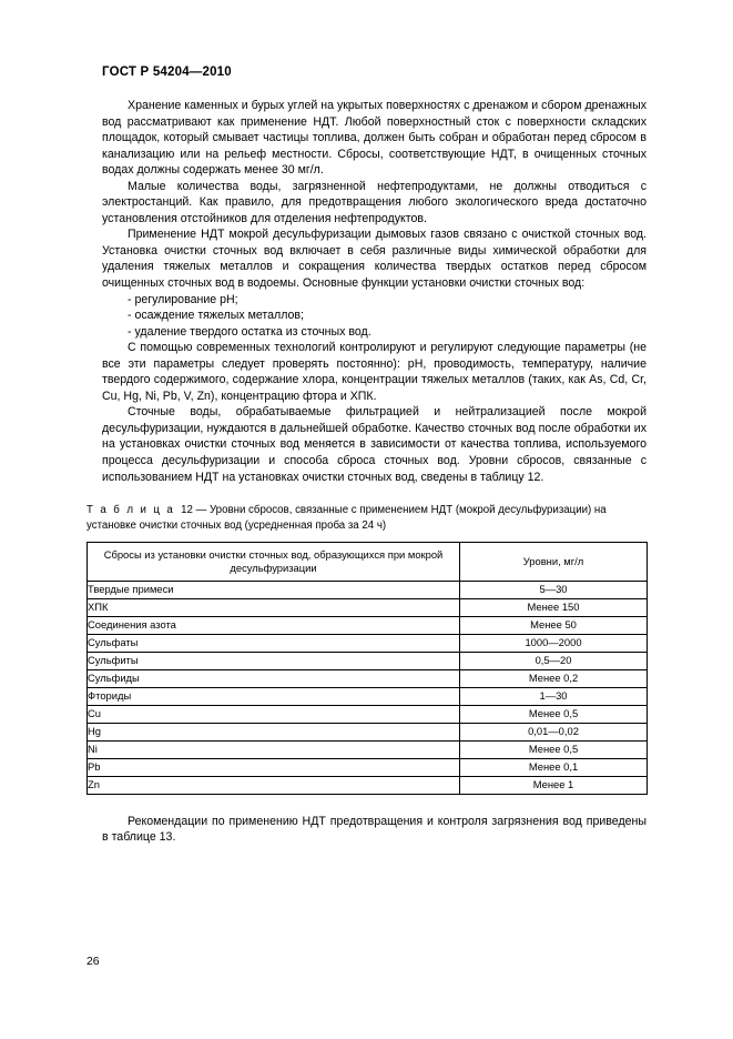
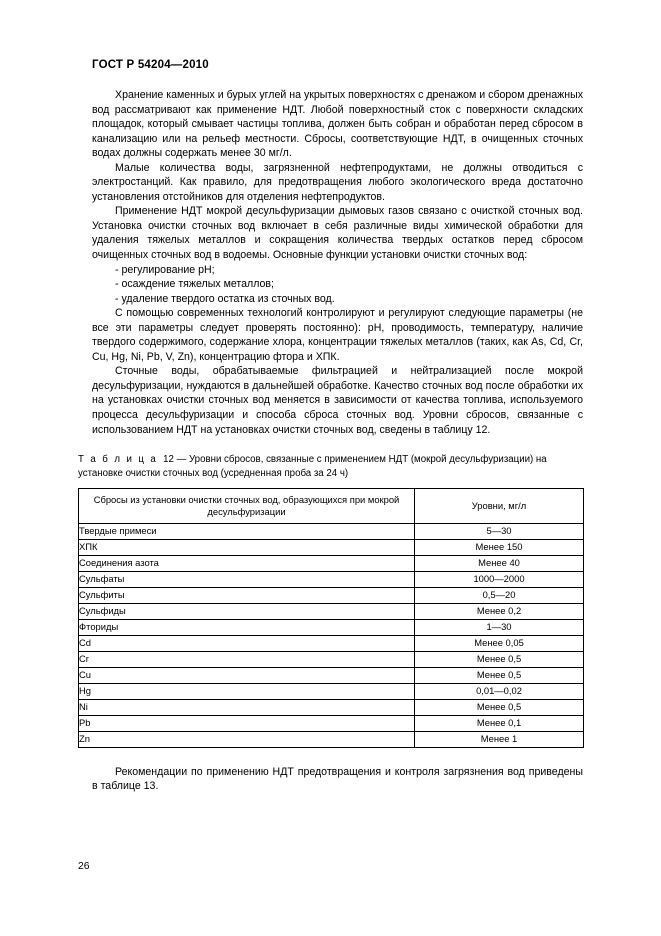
  ГОСТ Р 54204—2010
  Хранение каменных и бурых углей на укрытых поверхностях с дренажом и сбором дренажных вод рассматривают как применение НДТ. Любой поверхностный сток с поверхности складских площадок, который смывает частицы топлива, должен быть собран и обработан перед сбросом в канализацию или на рельеф местности. Сбросы, соответствующие НДТ, в очищенных сточных водах должны содержать менее 30 мг/л.
  Малые количества воды, загрязненной нефтепродуктами, не должны отводиться с электростанций. Как правило, для предотвращения любого экологического вреда достаточно установления отстойников для отделения нефтепродуктов.
  Применение НДТ мокрой десульфуризации дымовых газов связано с очисткой сточных вод. Установка очистки сточных вод включает в себя различные виды химической обработки для удаления тяжелых металлов и сокращения количества твердых остатков перед сбросом очищенных сточных вод в водоемы. Основные функции установки очистки сточных вод:
  - регулирование pH;
  - осаждение тяжелых металлов;
  - удаление твердого остатка из сточных вод.
  С помощью современных технологий контролируют и регулируют следующие параметры (не все эти параметры следует проверять постоянно): pH, проводимость, температуру, наличие твердого содержимого, содержание хлора, концентрации тяжелых металлов (таких, как As, Cd, Cr, Cu, Hg, Ni, Pb, V, Zn), концентрацию фтора и ХПК.
  Сточные воды, обрабатываемые фильтрацией и нейтрализацией после мокрой десульфуризации, нуждаются в дальнейшей обработке. Качество сточных вод после обработки их на установках очистки сточных вод меняется в зависимости от качества топлива, используемого процесса десульфуризации и способа сброса сточных вод. Уровни сбросов, связанные с использованием НДТ на установках очистки сточных вод, сведены в таблицу 12.
  Т а б л и ц а 12 — Уровни сбросов, связанные с применением НДТ (мокрой десульфуризации) на установке очистки сточных вод (усредненная проба за 24 ч)
  Сбросы из установки очистки сточных вод, образующихся при мокрой десульфуризации	Уровни, мг/л
  Твердые примеси	5—30
  ХПК	Менее 150
- Соединения азота	Менее 50
+ Соединения азота	Менее 40
  Сульфаты	1000—2000
  Сульфиты	0,5—20
  Сульфиды	Менее 0,2
  Фториды	1—30
+ Cd	Менее 0,05
+ Cr	Менее 0,5
  Cu	Менее 0,5
  Hg	0,01—0,02
  Ni	Менее 0,5
  Pb	Менее 0,1
  Zn	Менее 1
  Рекомендации по применению НДТ предотвращения и контроля загрязнения вод приведены в таблице 13.
  26
